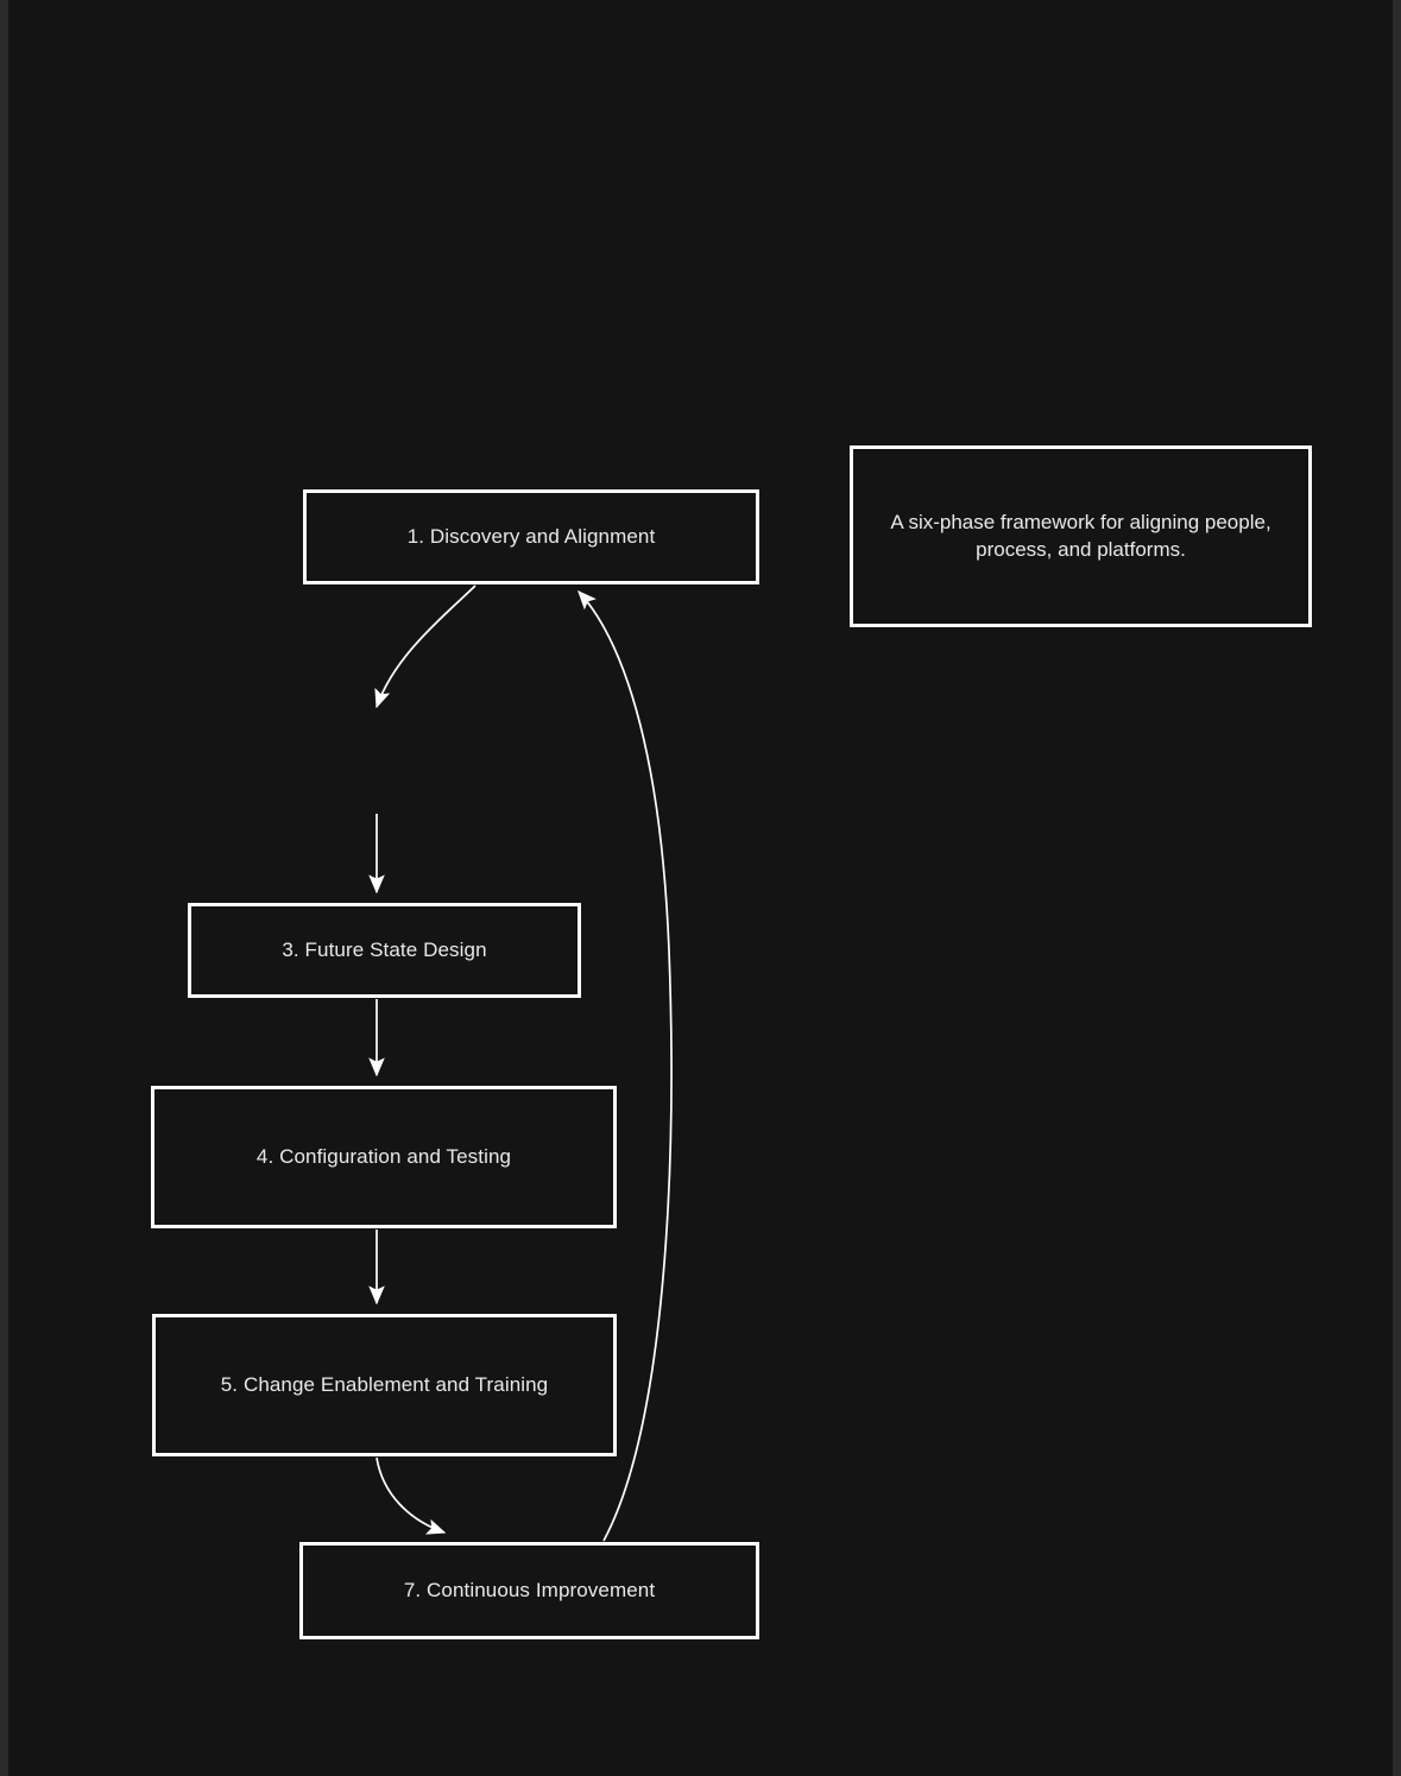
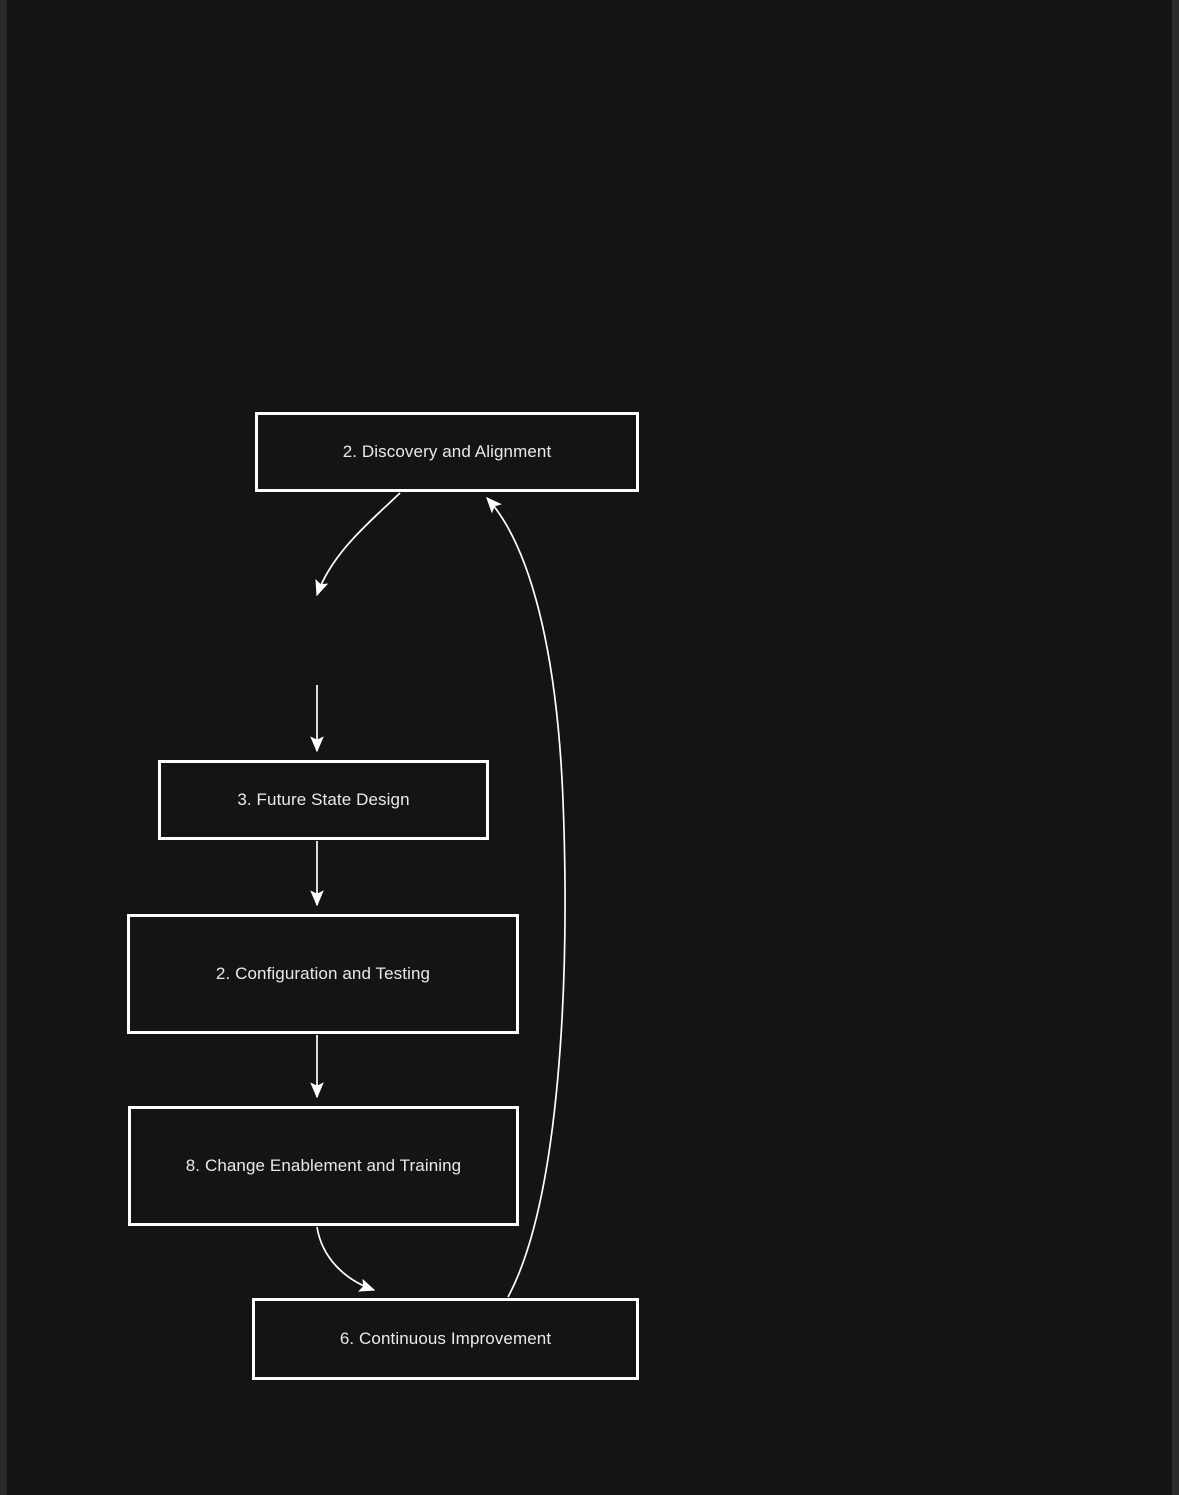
- 1. Discovery and Alignment
+ 2. Discovery and Alignment
  3. Future State Design
- 4. Configuration and Testing
+ 2. Configuration and Testing
- 5. Change Enablement and Training
+ 8. Change Enablement and Training
- 7. Continuous Improvement
+ 6. Continuous Improvement
- A six-phase framework for aligning people, process, and platforms.
